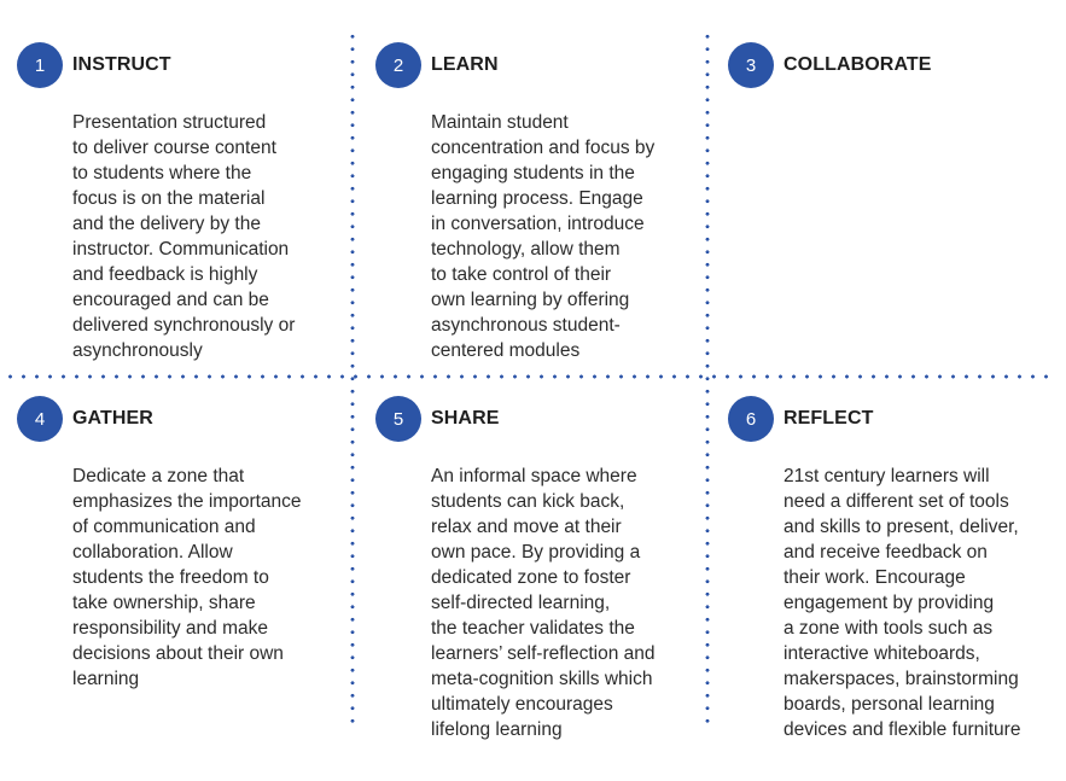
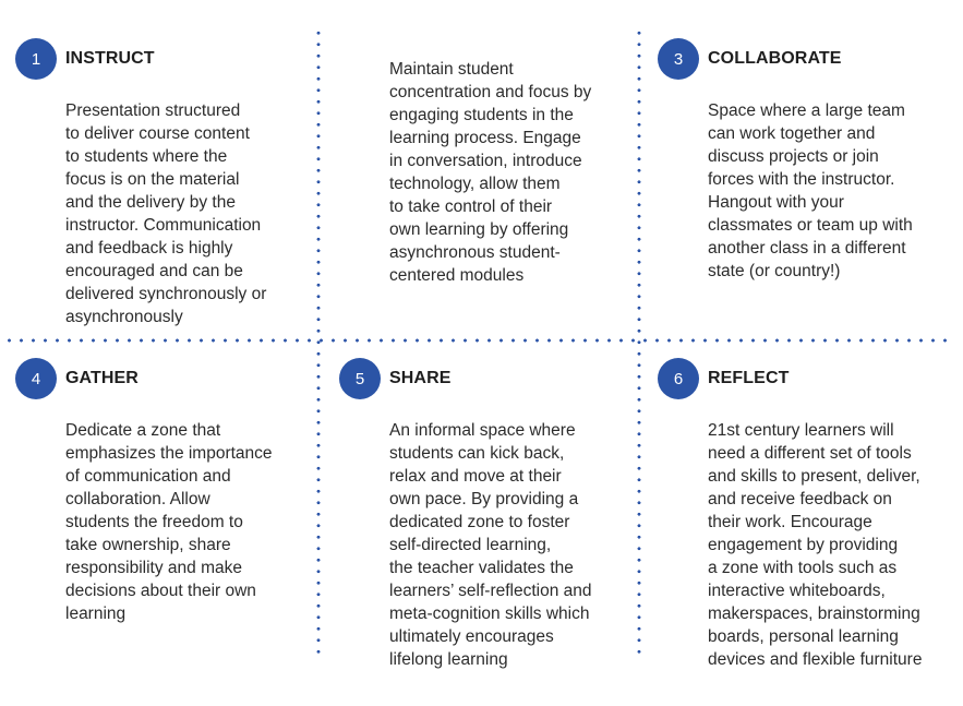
  1
  INSTRUCT
  Presentation structured
  to deliver course content
  to students where the
  focus is on the material
  and the delivery by the
  instructor. Communication
  and feedback is highly
  encouraged and can be
  delivered synchronously or
  asynchronously
- 2
- LEARN
  Maintain student
  concentration and focus by
  engaging students in the
  learning process. Engage
  in conversation, introduce
  technology, allow them
  to take control of their
  own learning by offering
  asynchronous student-
  centered modules
  3
  COLLABORATE
+ Space where a large team
+ can work together and
+ discuss projects or join
+ forces with the instructor.
+ Hangout with your
+ classmates or team up with
+ another class in a different
+ state (or country!)
  4
  GATHER
  Dedicate a zone that
  emphasizes the importance
  of communication and
  collaboration. Allow
  students the freedom to
  take ownership, share
  responsibility and make
  decisions about their own
  learning
  5
  SHARE
  An informal space where
  students can kick back,
  relax and move at their
  own pace. By providing a
  dedicated zone to foster
  self-directed learning,
  the teacher validates the
  learners’ self-reflection and
  meta-cognition skills which
  ultimately encourages
  lifelong learning
  6
  REFLECT
  21st century learners will
  need a different set of tools
  and skills to present, deliver,
  and receive feedback on
  their work. Encourage
  engagement by providing
  a zone with tools such as
  interactive whiteboards,
  makerspaces, brainstorming
  boards, personal learning
  devices and flexible furniture
